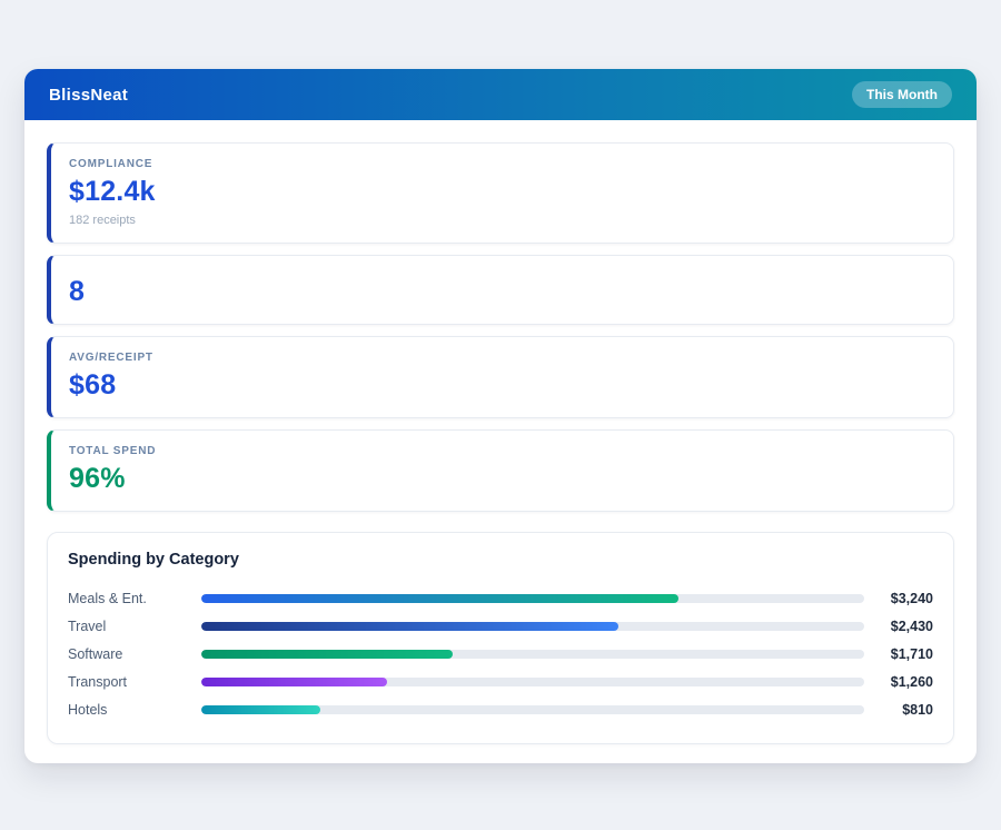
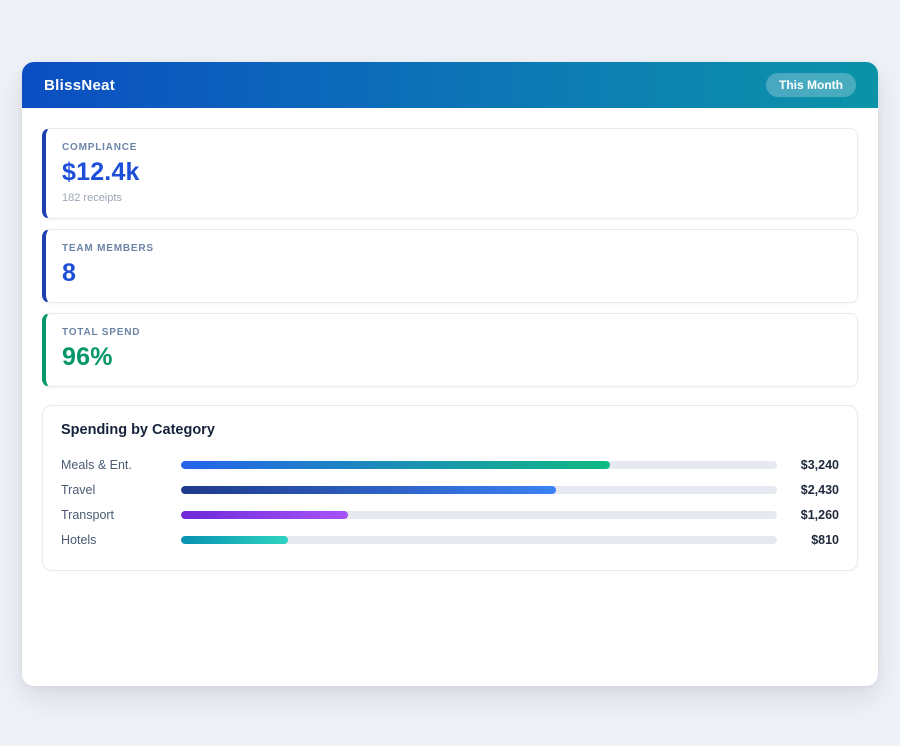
  BlissNeat
  This Month
  COMPLIANCE
  $12.4k
  182 receipts
+ TEAM MEMBERS
  8
- AVG/RECEIPT
- $68
  TOTAL SPEND
  96%
  Spending by Category
  Meals & Ent.
  $3,240
  Travel
  $2,430
- Software
- $1,710
  Transport
  $1,260
  Hotels
  $810
